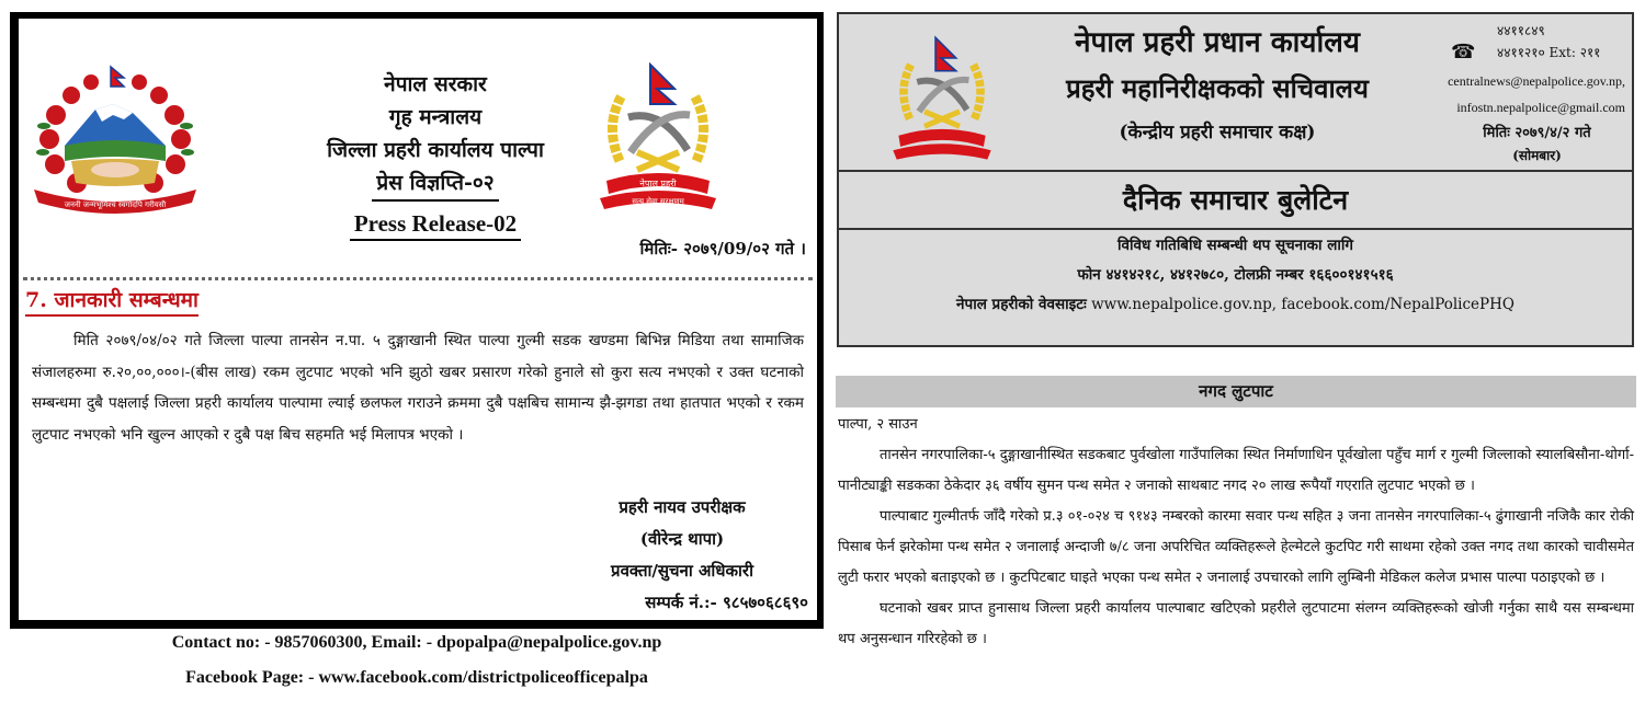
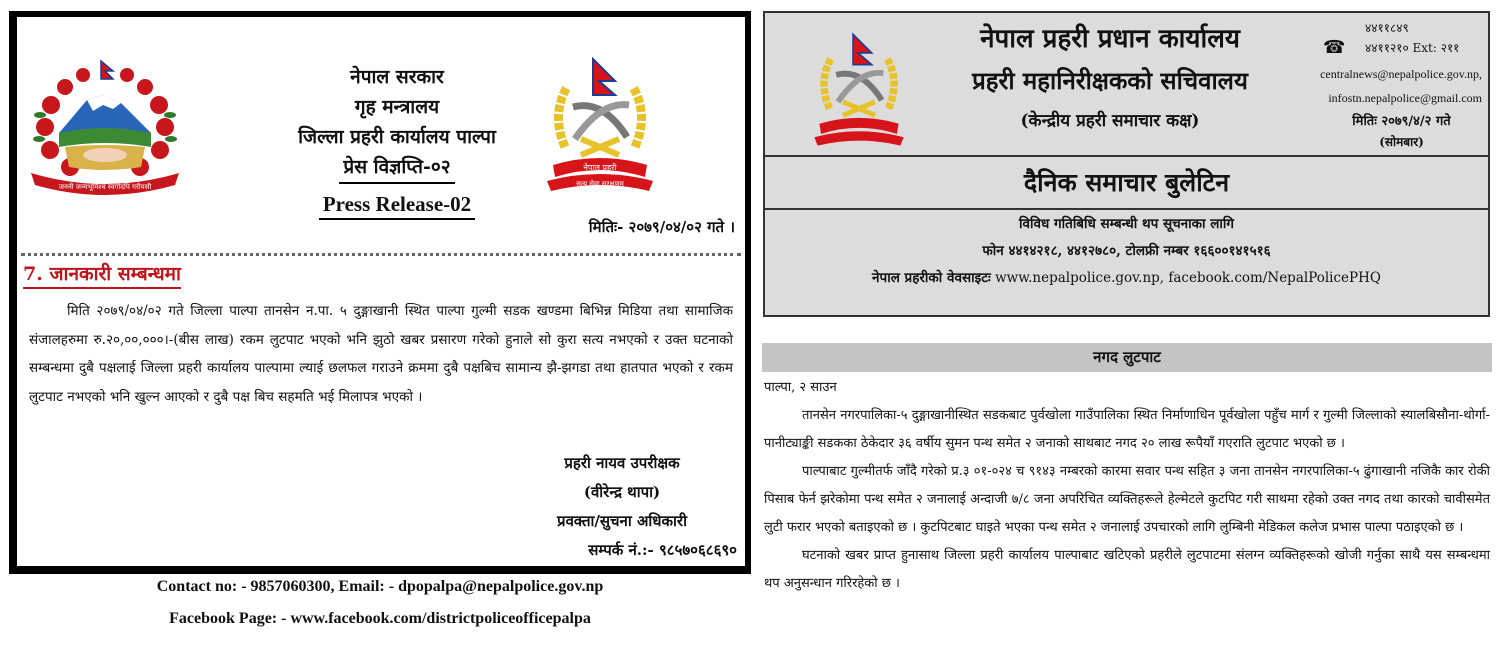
  जननी जन्मभूमिश्च स्वर्गादपि गरीयसी
  नेपाल सरकार
  गृह मन्त्रालय
  जिल्ला प्रहरी कार्यालय पाल्पा
  प्रेस विज्ञप्ति-०२
  Press Release-02
  नेपाल प्रहरी
  सत्य सेवा सुरक्षणम्
- मितिः- २०७९/09/०२ गते ।
+ मितिः- २०७९/०४/०२ गते ।
  7. जानकारी सम्बन्धमा
  मिति २०७९/०४/०२ गते जिल्ला पाल्पा तानसेन न.पा. ५ दुङ्गाखानी स्थित पाल्पा गुल्मी सडक खण्डमा बिभिन्न मिडिया तथा सामाजिक संजालहरुमा रु.२०,००,०००।-(बीस लाख) रकम लुटपाट भएको भनि झुठो खबर प्रसारण गरेको हुनाले सो कुरा सत्य नभएको र उक्त घटनाको सम्बन्धमा दुबै पक्षलाई जिल्ला प्रहरी कार्यालय पाल्पामा ल्याई छलफल गराउने क्रममा दुबै पक्षबिच सामान्य झै-झगडा तथा हातपात भएको र रकम लुटपाट नभएको भनि खुल्न आएको र दुबै पक्ष बिच सहमति भई मिलापत्र भएको ।
  प्रहरी नायव उपरीक्षक
  (वीरेन्द्र थापा)
  प्रवक्ता/सुचना अधिकारी
  सम्पर्क नं.:- ९८५७०६८६९०
  Contact no: - 9857060300, Email: - dpopalpa@nepalpolice.gov.np
  Facebook Page: - www.facebook.com/districtpoliceofficepalpa
  नेपाल प्रहरी प्रधान कार्यालय
  प्रहरी महानिरीक्षकको सचिवालय
  (केन्द्रीय प्रहरी समाचार कक्ष)
  ☎
  ४४११८४९
  ४४११२१० Ext: २११
  centralnews@nepalpolice.gov.np,
  infostn.nepalpolice@gmail.com
  मितिः २०७९/४/२ गते
  (सोमबार)
  दैनिक समाचार बुलेटिन
  विविध गतिबिधि सम्बन्धी थप सूचनाका लागि
  फोन ४४१४२१८, ४४१२७८०, टोलफ्री नम्बर १६६००१४१५१६
  नेपाल प्रहरीको वेवसाइटः www.nepalpolice.gov.np, facebook.com/NepalPolicePHQ
  नगद लुटपाट
  पाल्पा, २ साउन
  तानसेन नगरपालिका-५ दुङ्गाखानीस्थित सडकबाट पुर्वखोला गाउँपालिका स्थित निर्माणाधिन पूर्वखोला पहुँच मार्ग र गुल्मी जिल्लाको स्यालबिसौना-थोर्गा-पानीट्याङ्की सडकका ठेकेदार ३६ वर्षीय सुमन पन्थ समेत २ जनाको साथबाट नगद २० लाख रूपैयाँ गएराति लुटपाट भएको छ ।
  पाल्पाबाट गुल्मीतर्फ जाँदै गरेको प्र.३ ०१-०२४ च ९१४३ नम्बरको कारमा सवार पन्थ सहित ३ जना तानसेन नगरपालिका-५ ढुंगाखानी नजिकै कार रोकी पिसाब फेर्न झरेकोमा पन्थ समेत २ जनालाई अन्दाजी ७/८ जना अपरिचित व्यक्तिहरूले हेल्मेटले कुटपिट गरी साथमा रहेको उक्त नगद तथा कारको चावीसमेत लुटी फरार भएको बताइएको छ । कुटपिटबाट घाइते भएका पन्थ समेत २ जनालाई उपचारको लागि लुम्बिनी मेडिकल कलेज प्रभास पाल्पा पठाइएको छ ।
  घटनाको खबर प्राप्त हुनासाथ जिल्ला प्रहरी कार्यालय पाल्पाबाट खटिएको प्रहरीले लुटपाटमा संलग्न व्यक्तिहरूको खोजी गर्नुका साथै यस सम्बन्धमा थप अनुसन्धान गरिरहेको छ ।
